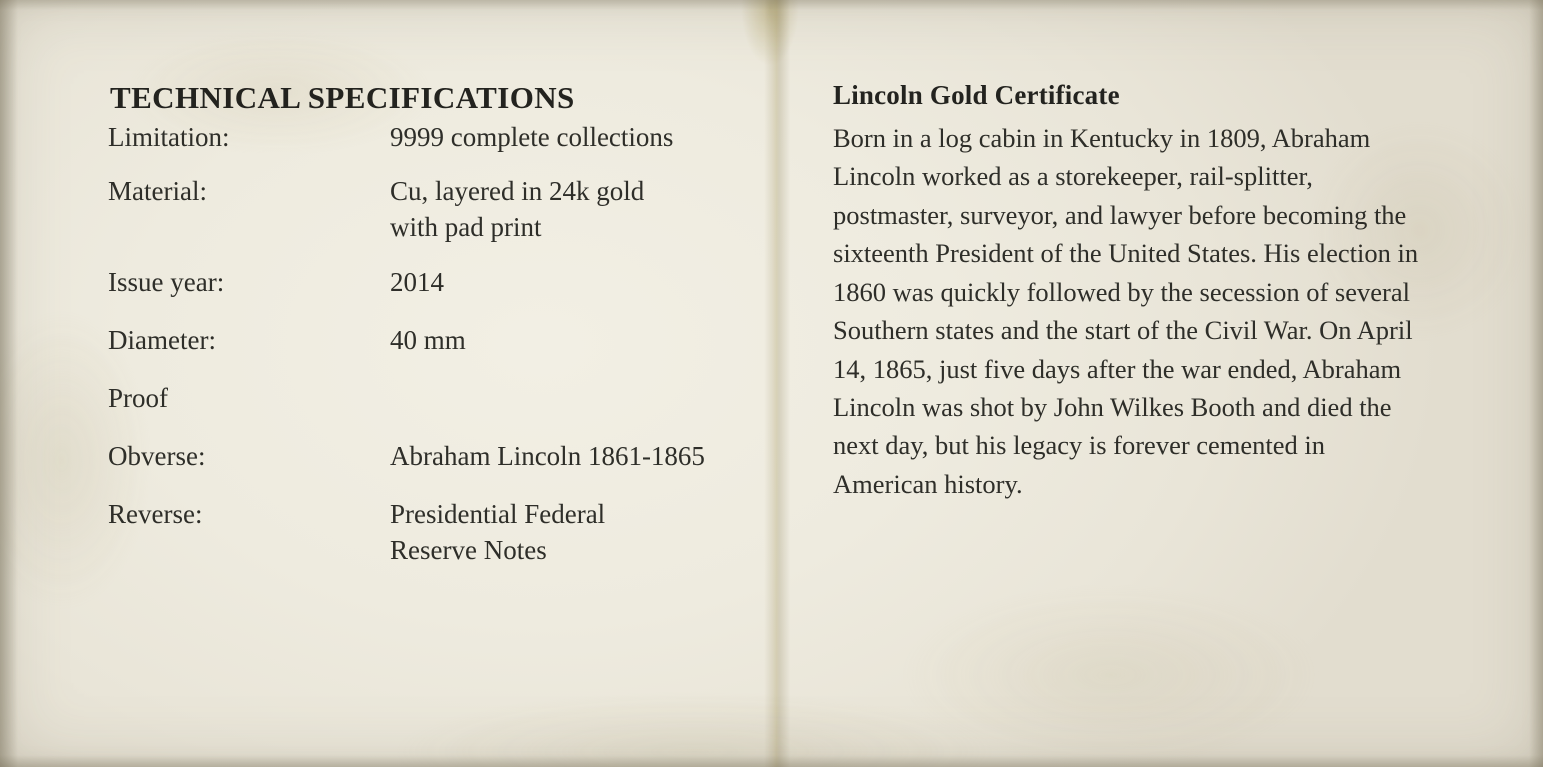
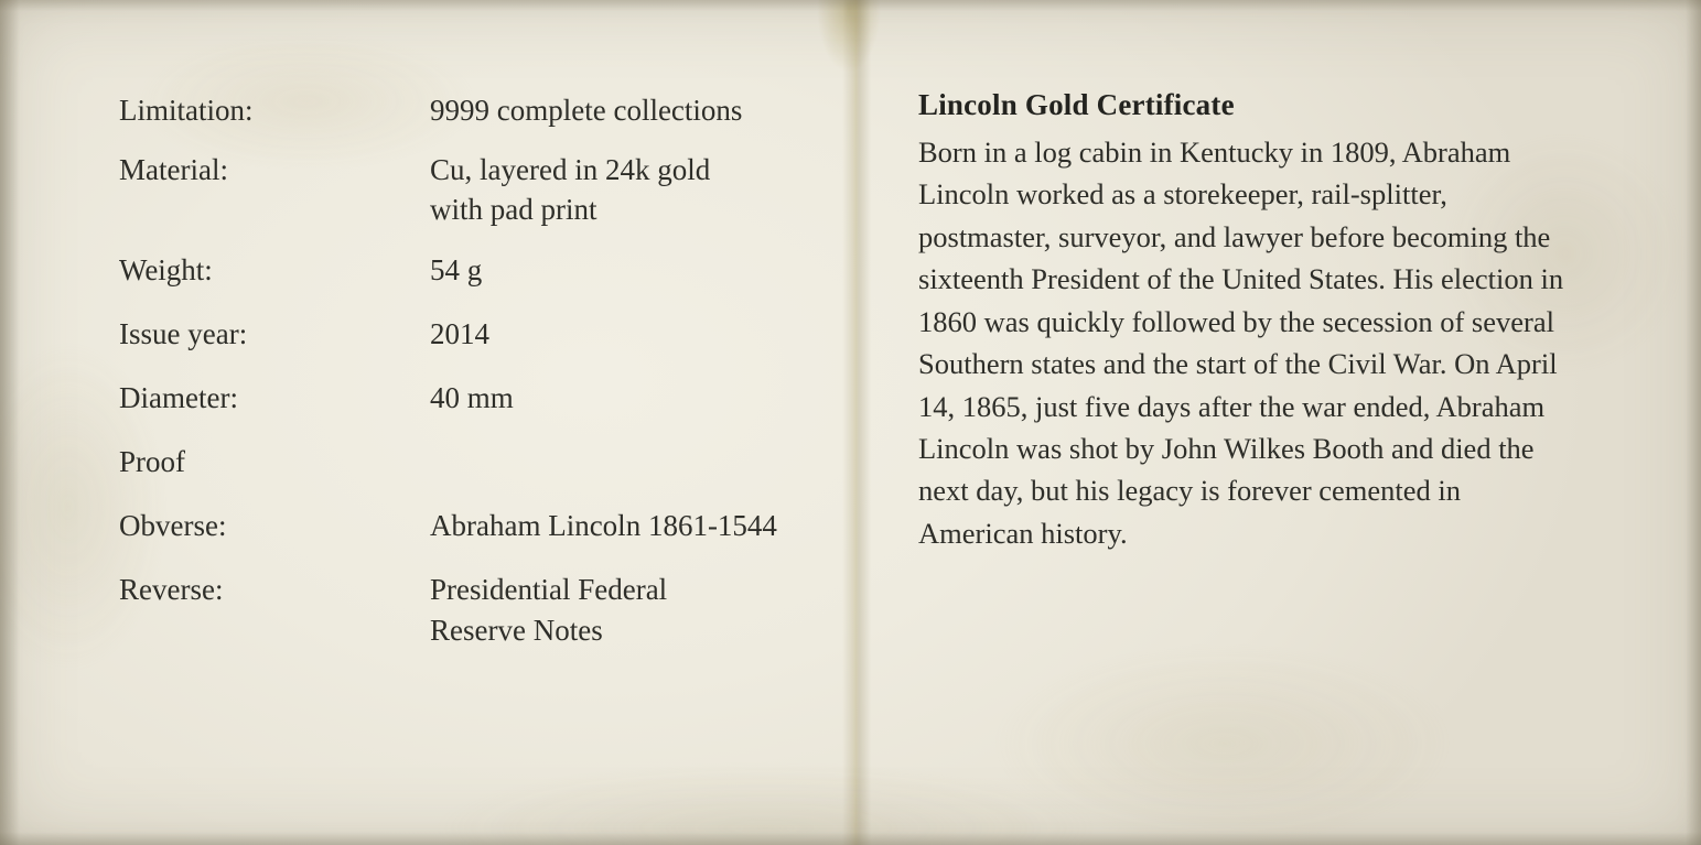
- TECHNICAL SPECIFICATIONS
  Limitation:
  9999 complete collections
  Material:
  Cu, layered in 24k gold
  with pad print
+ Weight:
+ 54 g
  Issue year:
  2014
  Diameter:
  40 mm
  Proof
  Obverse:
- Abraham Lincoln 1861-1865
+ Abraham Lincoln 1861-1544
  Reverse:
  Presidential Federal
  Reserve Notes
  Lincoln Gold Certificate
  Born in a log cabin in Kentucky in 1809, Abraham Lincoln worked as a storekeeper, rail-splitter, postmaster, surveyor, and lawyer before becoming the sixteenth President of the United States. His election in 1860 was quickly followed by the secession of several Southern states and the start of the Civil War. On April 14, 1865, just five days after the war ended, Abraham Lincoln was shot by John Wilkes Booth and died the next day, but his legacy is forever cemented in American history.
